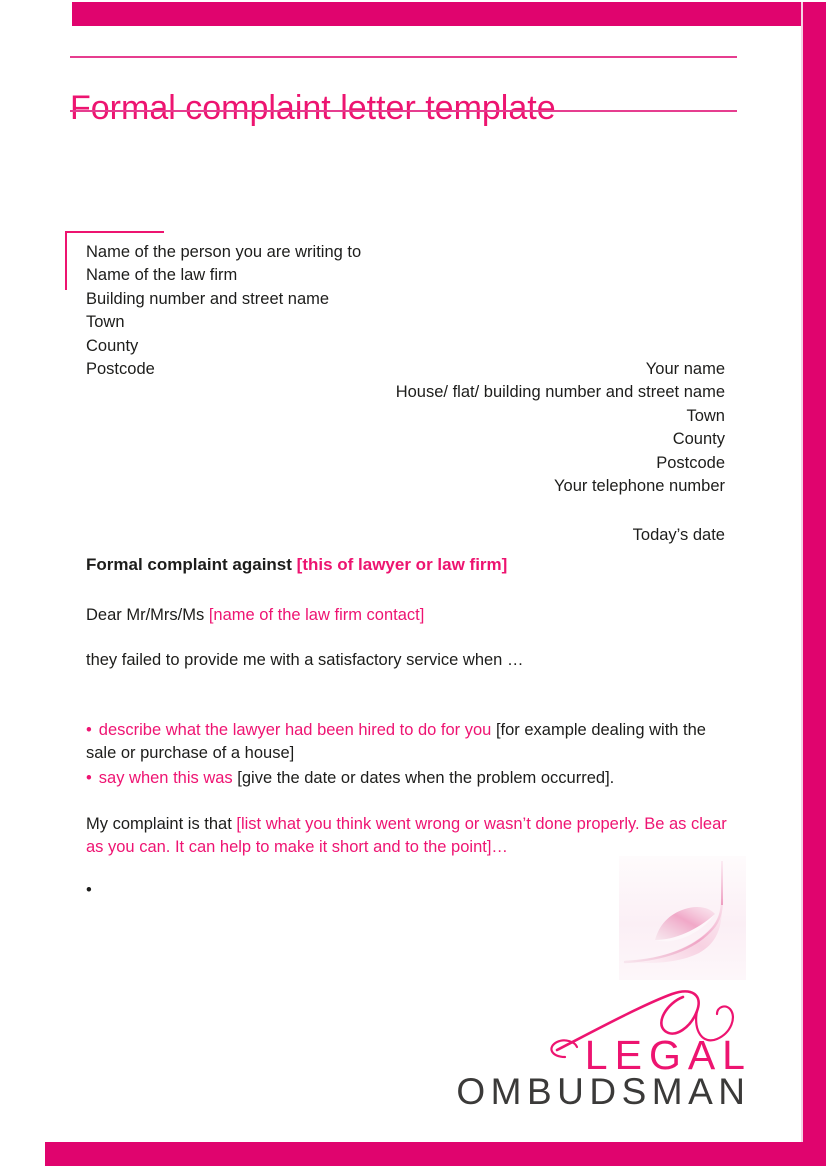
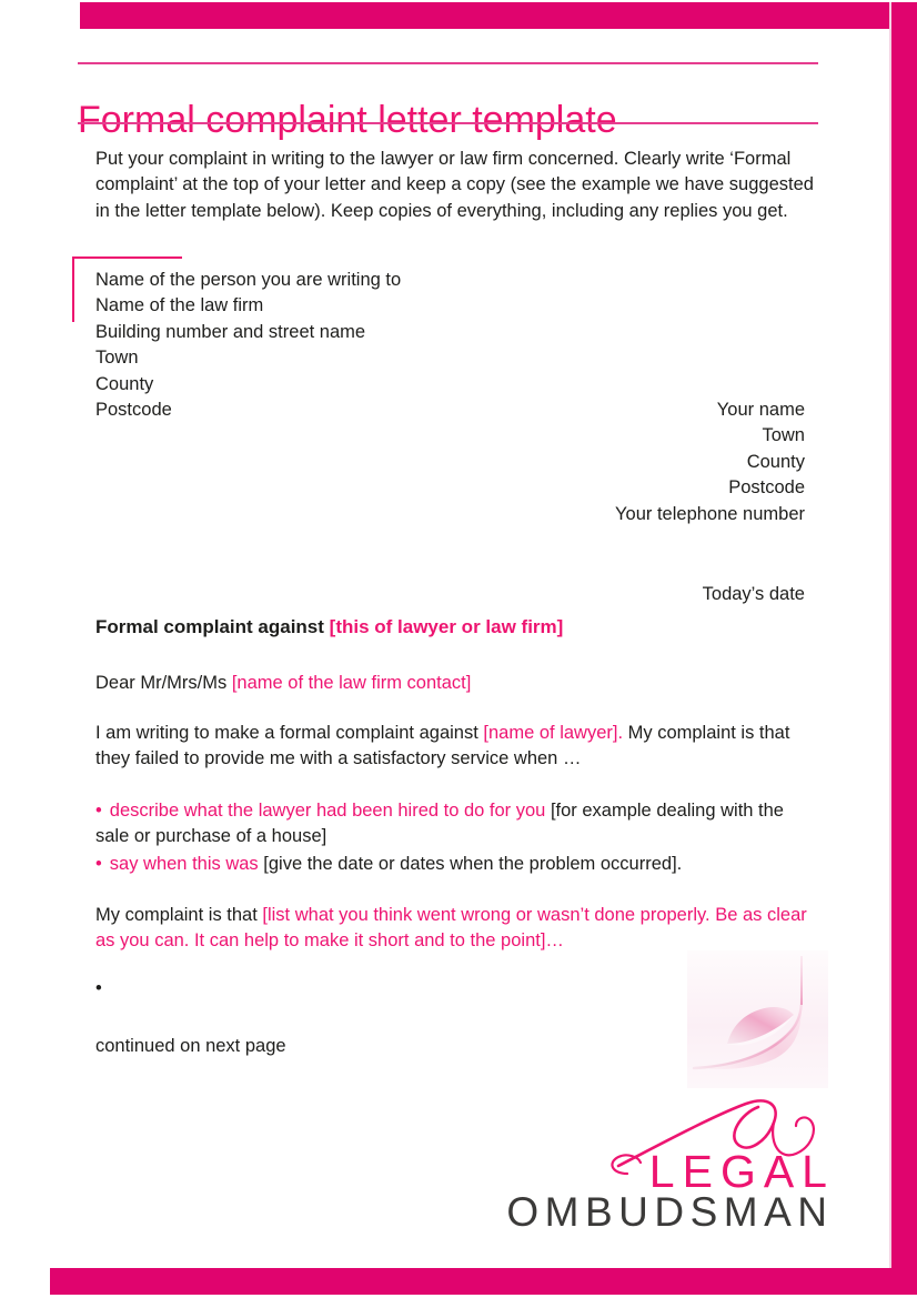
  Formal complaint letter template
+ Put your complaint in writing to the lawyer or law firm concerned. Clearly write ‘Formal
+ complaint’ at the top of your letter and keep a copy (see the example we have suggested
+ in the letter template below). Keep copies of everything, including any replies you get.
  Name of the person you are writing to
  Name of the law firm
  Building number and street name
  Town
  County
  Postcode
  Your name
- House/ flat/ building number and street name
  Town
  County
  Postcode
  Your telephone number
  Today’s date
  Formal complaint against [this of lawyer or law firm]
  Dear Mr/Mrs/Ms [name of the law firm contact]
+ I am writing to make a formal complaint against [name of lawyer]. My complaint is that
  they failed to provide me with a satisfactory service when …
  • describe what the lawyer had been hired to do for you [for example dealing with the
  sale or purchase of a house]
  • say when this was [give the date or dates when the problem occurred].
  My complaint is that [list what you think went wrong or wasn’t done properly. Be as clear
  as you can. It can help to make it short and to the point]…
  •
+ continued on next page
  LEGAL
  OMBUDSMAN
